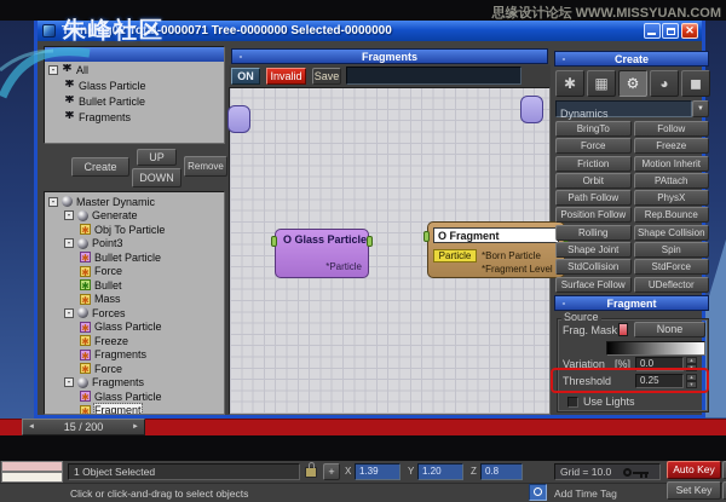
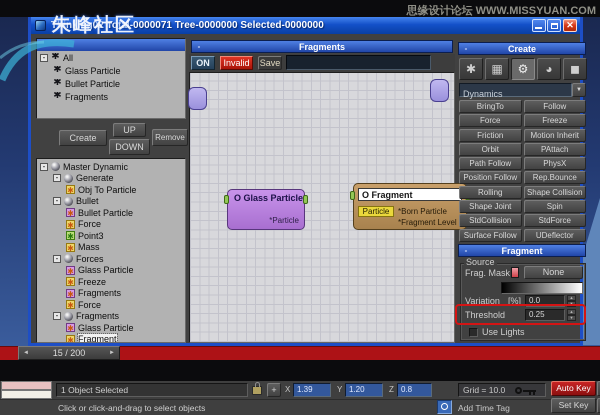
  Thinking02 Total-0000071 Tree-0000000 Selected-0000000
  ✕
  -
  ✱
  All
  ✱
  Glass Particle
  ✱
  Bullet Particle
  ✱
  Fragments
  Create
  UP
  DOWN
  Remove
  -
  Master Dynamic
  -
  Generate
  ✱
  Obj To Particle
  -
- Point3
+ Bullet
  ✱
  Bullet Particle
  ✱
  Force
  ✱
- Bullet
+ Point3
  ✱
  Mass
  -
  Forces
  ✱
  Glass Particle
  ✱
  Freeze
  ✱
  Fragments
  ✱
  Force
  -
  Fragments
  ✱
  Glass Particle
  ✱
  Fragment
  -
  Fragments
  ON
  Invalid
  Save
  O Glass Particle
  *Particle
  O Fragment
  Particle
  *Born Particle
  *Fragment Level
  -
  Create
  ✱
  ▦
  ⚙
  ◕
  ◼
  Dynamics
  BringTo
  Follow
  Force
  Freeze
  Friction
  Motion Inherit
  Orbit
  PAttach
  Path Follow
  PhysX
  Position Follow
  Rep.Bounce
  Rolling
  Shape Collision
  Shape Joint
  Spin
  StdCollision
  StdForce
  Surface Follow
  UDeflector
  -
  Fragment
  Source
  Frag. Mask
  None
  Variation
  [%]
  0.0
  Threshold
  0.25
  Use Lights
  15 / 200
  1 Object Selected
  +
  X
  1.39
  Y
  1.20
  Z
  0.8
  Grid = 10.0
  Auto Key
  Click or click-and-drag to select objects
  Add Time Tag
  Set Key
  朱峰社区
  思缘设计论坛 WWW.MISSYUAN.COM
